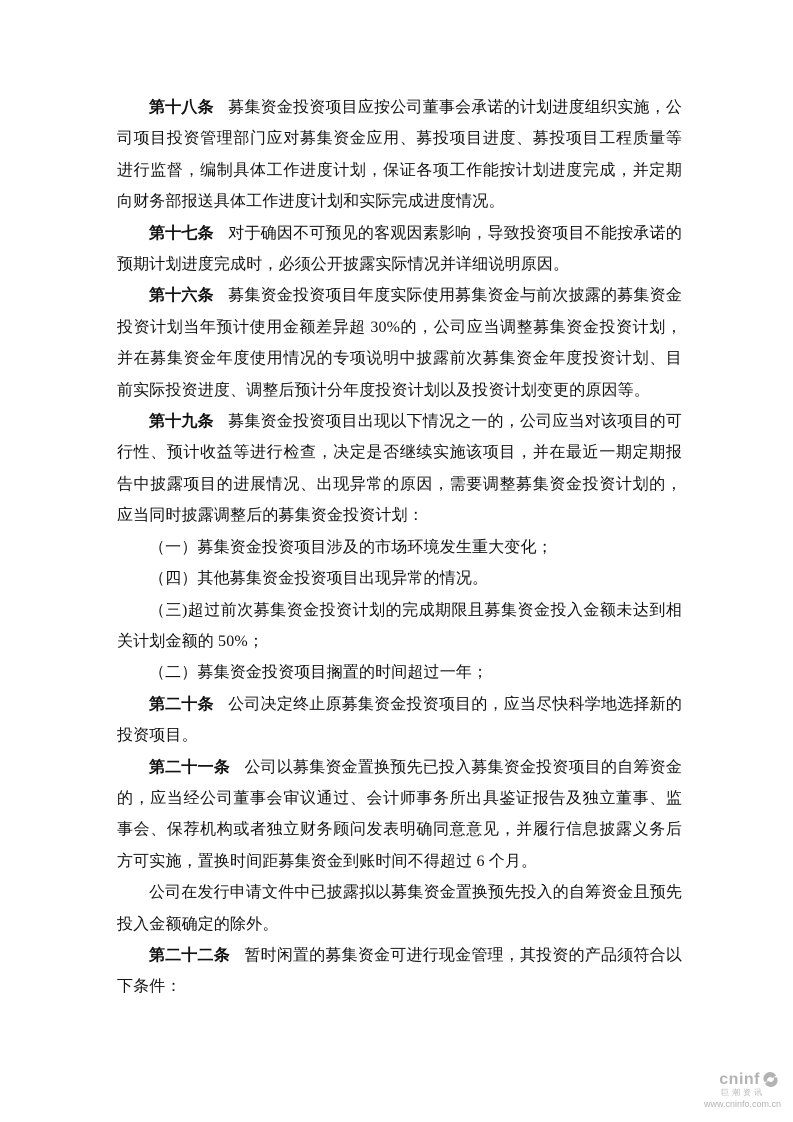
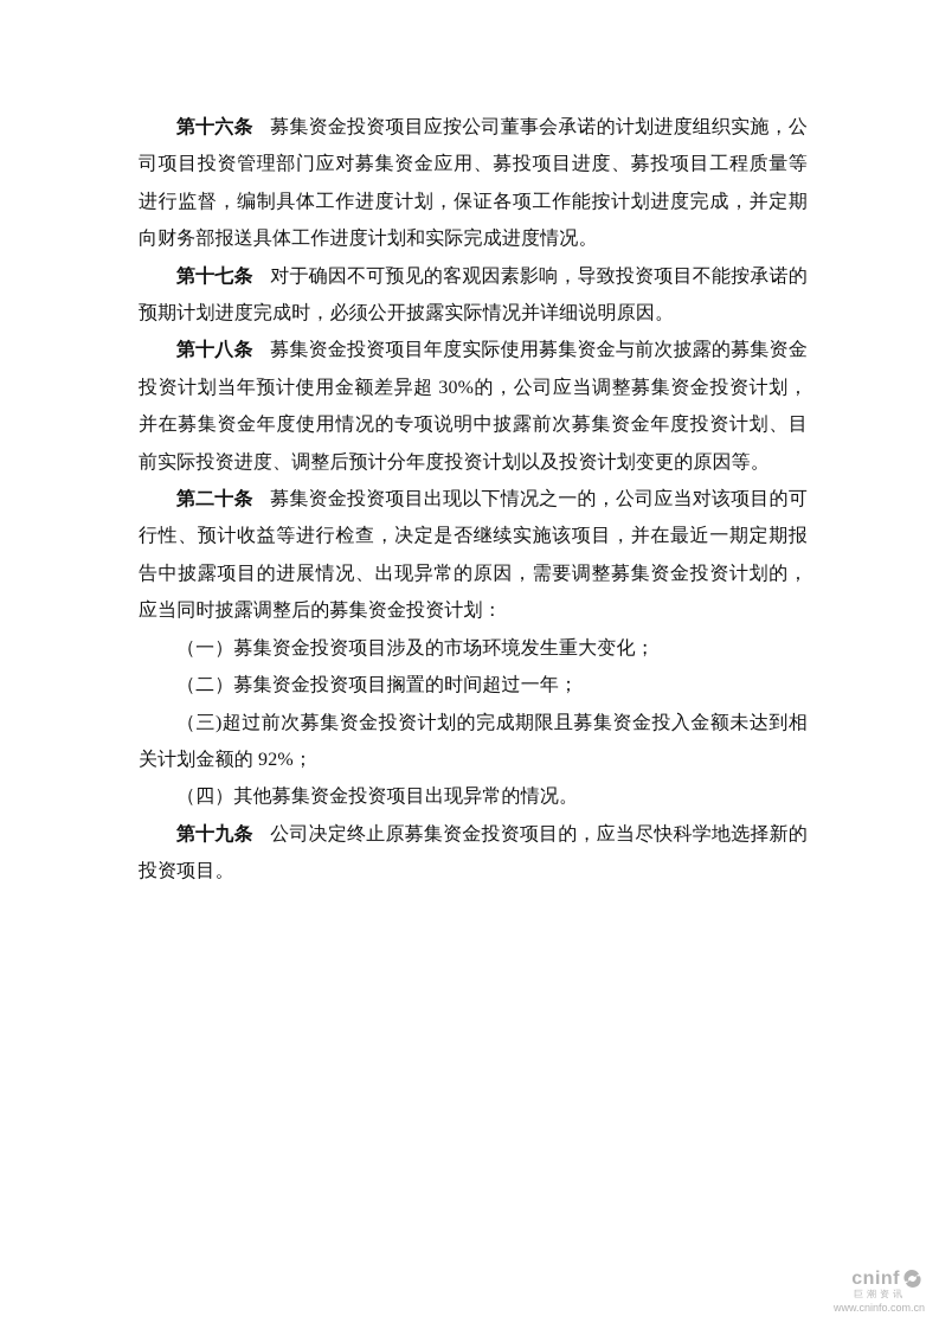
- 第十八条 募集资金投资项目应按公司董事会承诺的计划进度组织实施，公司项目投资管理部门应对募集资金应用、募投项目进度、募投项目工程质量等进行监督，编制具体工作进度计划，保证各项工作能按计划进度完成，并定期向财务部报送具体工作进度计划和实际完成进度情况。
+ 第十六条 募集资金投资项目应按公司董事会承诺的计划进度组织实施，公司项目投资管理部门应对募集资金应用、募投项目进度、募投项目工程质量等进行监督，编制具体工作进度计划，保证各项工作能按计划进度完成，并定期向财务部报送具体工作进度计划和实际完成进度情况。
  第十七条 对于确因不可预见的客观因素影响，导致投资项目不能按承诺的预期计划进度完成时，必须公开披露实际情况并详细说明原因。
- 第十六条 募集资金投资项目年度实际使用募集资金与前次披露的募集资金投资计划当年预计使用金额差异超 30%的，公司应当调整募集资金投资计划，并在募集资金年度使用情况的专项说明中披露前次募集资金年度投资计划、目前实际投资进度、调整后预计分年度投资计划以及投资计划变更的原因等。
+ 第十八条 募集资金投资项目年度实际使用募集资金与前次披露的募集资金投资计划当年预计使用金额差异超 30%的，公司应当调整募集资金投资计划，并在募集资金年度使用情况的专项说明中披露前次募集资金年度投资计划、目前实际投资进度、调整后预计分年度投资计划以及投资计划变更的原因等。
- 第十九条 募集资金投资项目出现以下情况之一的，公司应当对该项目的可行性、预计收益等进行检查，决定是否继续实施该项目，并在最近一期定期报告中披露项目的进展情况、出现异常的原因，需要调整募集资金投资计划的，应当同时披露调整后的募集资金投资计划：
+ 第二十条 募集资金投资项目出现以下情况之一的，公司应当对该项目的可行性、预计收益等进行检查，决定是否继续实施该项目，并在最近一期定期报告中披露项目的进展情况、出现异常的原因，需要调整募集资金投资计划的，应当同时披露调整后的募集资金投资计划：
  （一）募集资金投资项目涉及的市场环境发生重大变化；
- （四）其他募集资金投资项目出现异常的情况。
+ （二）募集资金投资项目搁置的时间超过一年；
- （三)超过前次募集资金投资计划的完成期限且募集资金投入金额未达到相关计划金额的 50%；
+ （三)超过前次募集资金投资计划的完成期限且募集资金投入金额未达到相关计划金额的 92%；
- （二）募集资金投资项目搁置的时间超过一年；
+ （四）其他募集资金投资项目出现异常的情况。
- 第二十条 公司决定终止原募集资金投资项目的，应当尽快科学地选择新的投资项目。
+ 第十九条 公司决定终止原募集资金投资项目的，应当尽快科学地选择新的投资项目。
- 第二十一条 公司以募集资金置换预先已投入募集资金投资项目的自筹资金的，应当经公司董事会审议通过、会计师事务所出具鉴证报告及独立董事、监事会、保荐机构或者独立财务顾问发表明确同意意见，并履行信息披露义务后方可实施，置换时间距募集资金到账时间不得超过 6 个月。
- 公司在发行申请文件中已披露拟以募集资金置换预先投入的自筹资金且预先投入金额确定的除外。
- 第二十二条 暂时闲置的募集资金可进行现金管理，其投资的产品须符合以下条件：
  cninf
  巨潮资讯
  www.cninfo.com.cn
